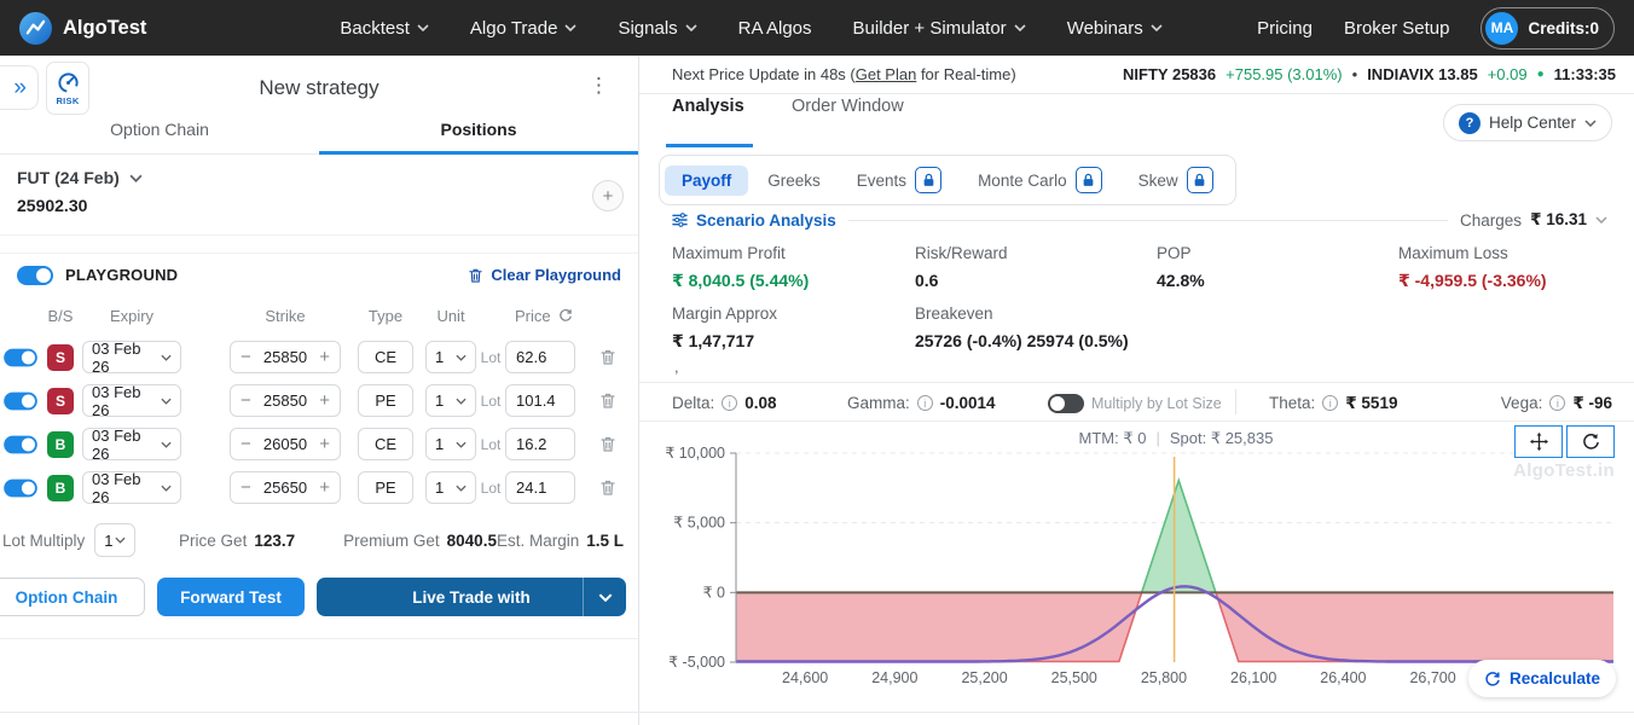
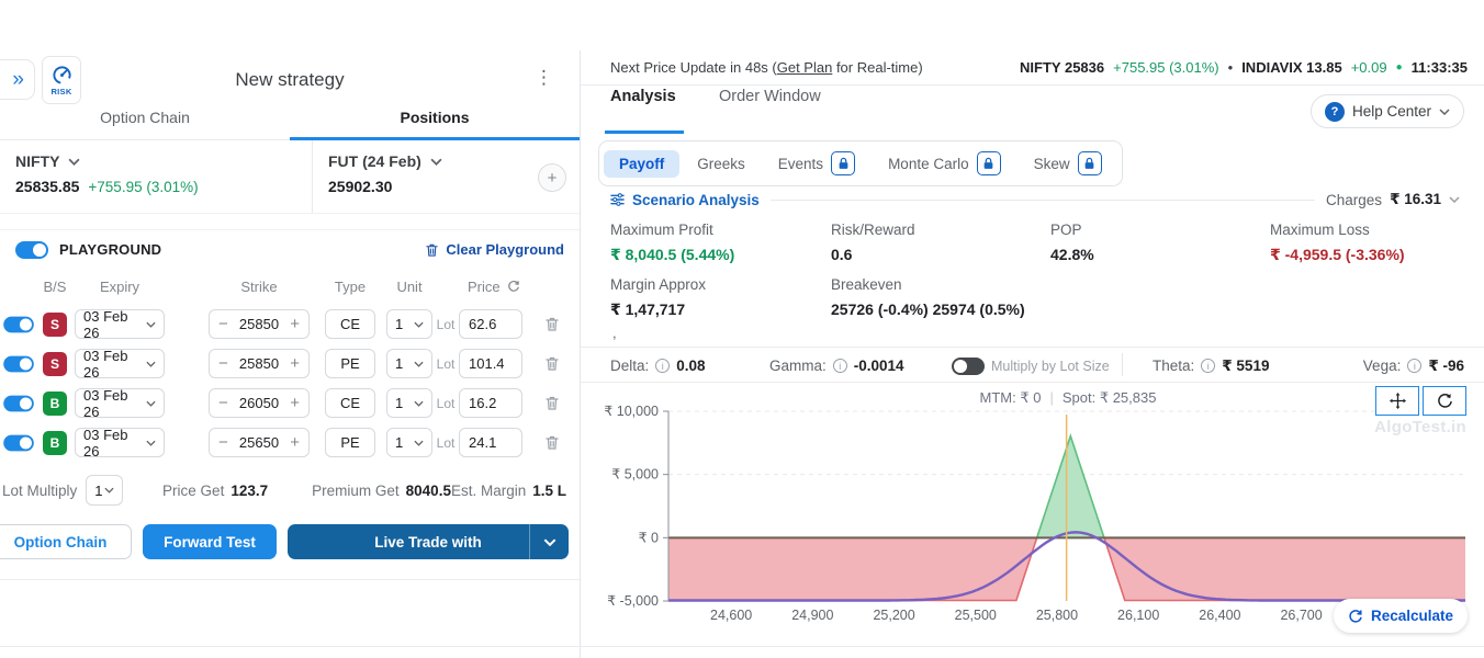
- AlgoTest
- Backtest
- Algo Trade
- Signals
- RA Algos
- Builder + Simulator
- Webinars
- Pricing
- Broker Setup
- MA
- Credits:0
  »
  RISK
  New strategy
  ⋮
  Option Chain
  Positions
+ NIFTY
+ 25835.85 +755.95 (3.01%)
  FUT (24 Feb)
  25902.30
  +
  PLAYGROUND
  Clear Playground
  B/S
  Expiry
  Strike
  Type
  Unit
  Price
  S
  03 Feb 26
  −
  25850
  +
  CE
  1
  Lot
  62.6
  S
  03 Feb 26
  −
  25850
  +
  PE
  1
  Lot
  101.4
  B
  03 Feb 26
  −
  26050
  +
  CE
  1
  Lot
  16.2
  B
  03 Feb 26
  −
  25650
  +
  PE
  1
  Lot
  24.1
  Lot Multiply
  1
  Price Get 123.7
  Premium Get 8040.5
  Est. Margin 1.5 L
  Option Chain
  Forward Test
  Live Trade with
  Next Price Update in 48s (Get Plan for Real-time)
  NIFTY 25836
  +755.95 (3.01%)
  •
  INDIAVIX 13.85
  +0.09
  ●
  11:33:35
  Analysis
  Order Window
  ?
  Help Center
  Payoff
  Greeks
  Events
  Monte Carlo
  Skew
  Scenario Analysis
  Charges
  ₹ 16.31
  Maximum Profit
  ₹ 8,040.5 (5.44%)
  Risk/Reward
  0.6
  POP
  42.8%
  Maximum Loss
  ₹ -4,959.5 (-3.36%)
  Margin Approx
  ₹ 1,47,717
  ,
  Breakeven
  25726 (-0.4%) 25974 (0.5%)
  Delta:
  i
  0.08
  Gamma:
  i
  -0.0014
  Multiply by Lot Size
  Theta:
  i
  ₹ 5519
  Vega:
  i
  ₹ -96
  ₹ 10,000
  ₹ 5,000
  ₹ 0
  ₹ -5,000
  24,600
  24,900
  25,200
  25,500
  25,800
  26,100
  26,400
  26,700
  MTM: ₹ 0
  |
  Spot: ₹ 25,835
  AlgoTest.in
  Recalculate
